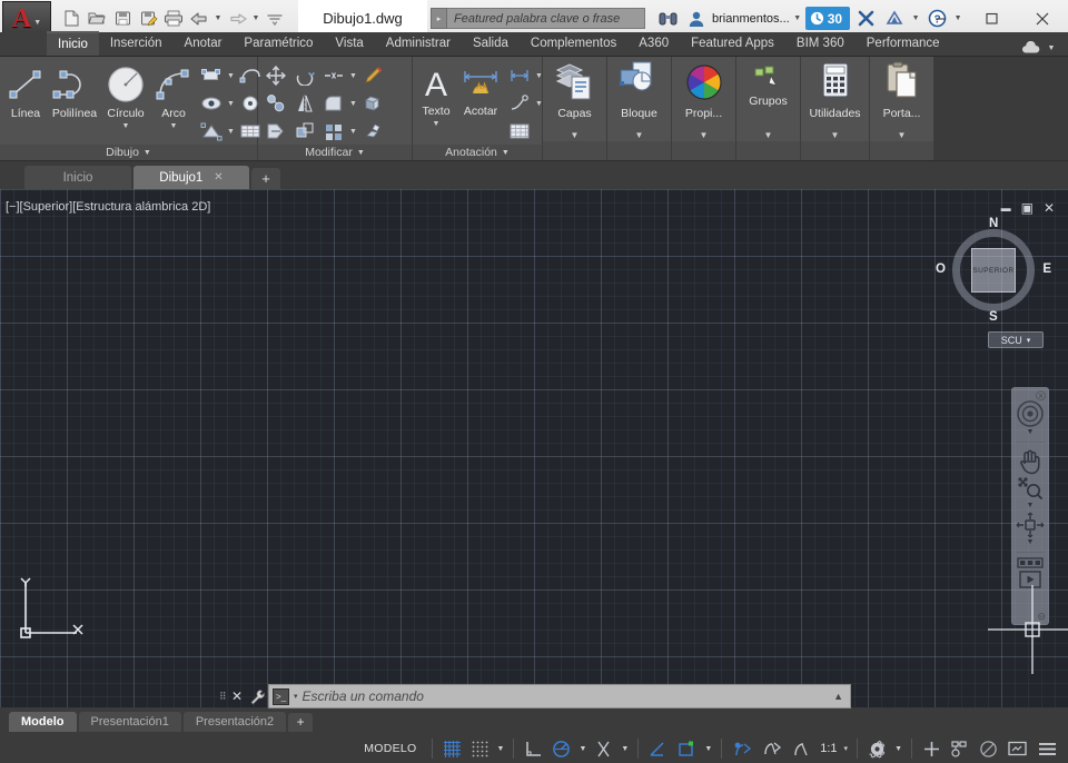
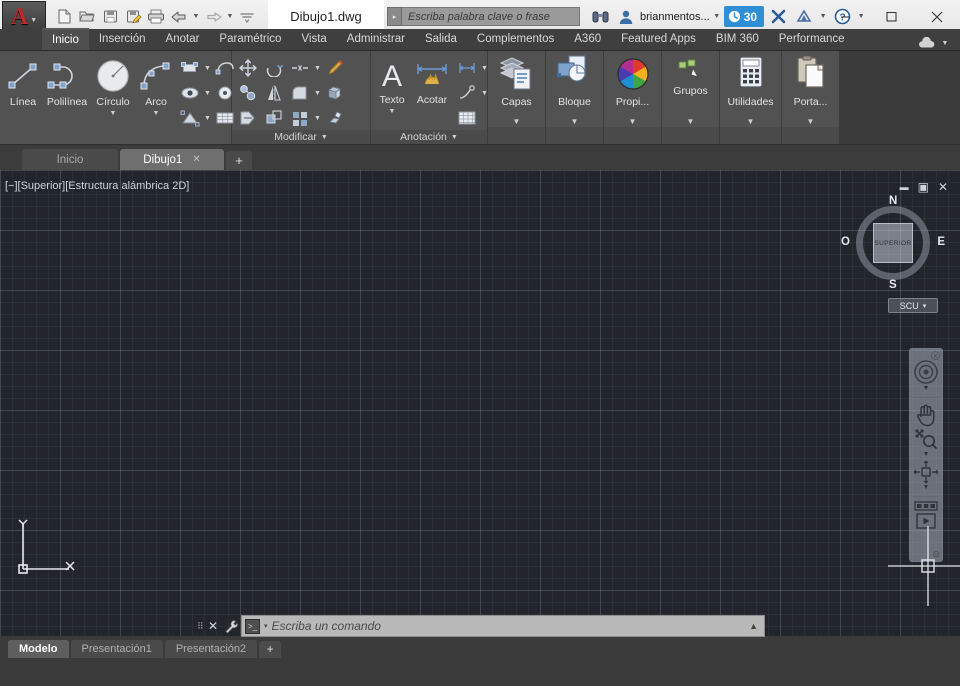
  A
  Dibujo1.dwg
- Featured palabra clave o frase
+ Escriba palabra clave o frase
  brianmentos...
  30
  ?
  Inicio
  Inserción
  Anotar
  Paramétrico
  Vista
  Administrar
  Salida
  Complementos
  A360
  Featured Apps
  BIM 360
  Performance
  Línea
  Polilínea
  Círculo
  Arco
- Dibujo
  Modificar
  A
  Texto
  Acotar
  Anotación
  Capas
  ▼
  Bloque
  ▼
  Propi...
  ▼
  Grupos
  ▼
  Utilidades
  ▼
  Porta...
  ▼
  Inicio
  Dibujo1
  ✕
  +
  [−][Superior][Estructura alámbrica 2D]
  ▬
  ▣
  ✕
  N
  S
  E
  O
  SCU
  ⓧ
  ⊝
  ⠿
  ✕
  >_
  Escriba un comando
  ▲
  Modelo
  Presentación1
  Presentación2
  +
- MODELO
- 1:1
